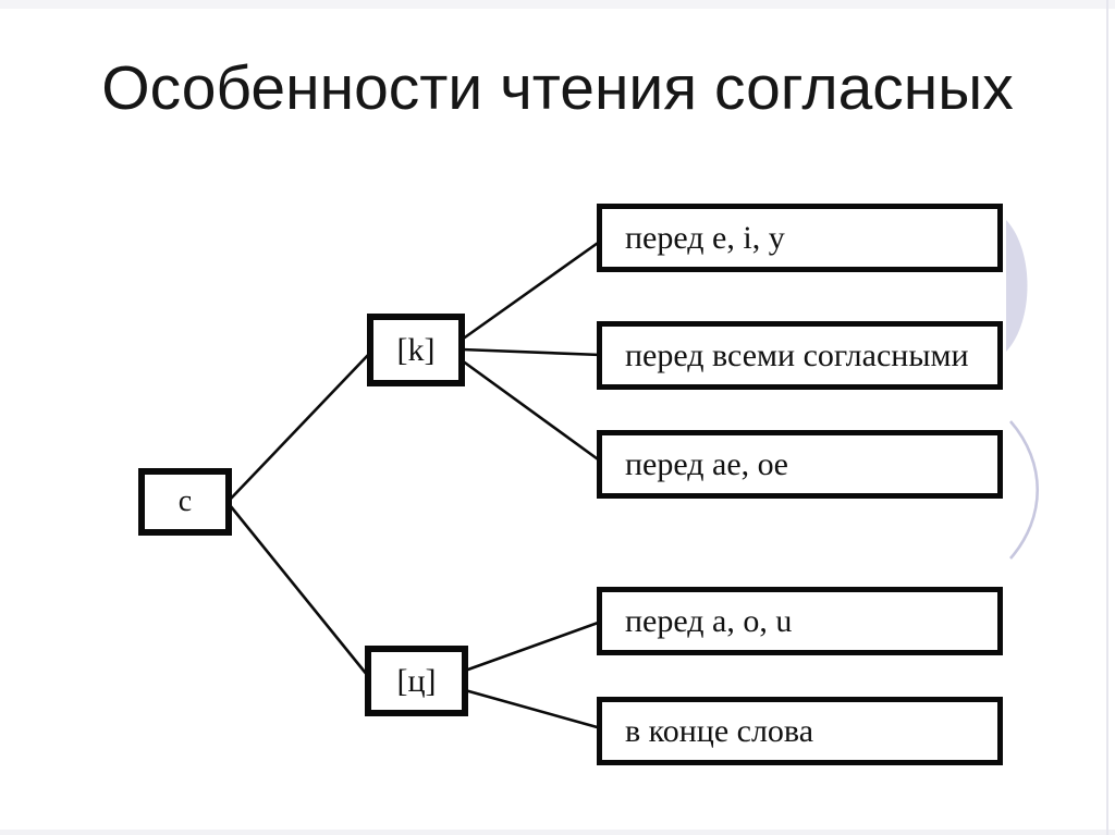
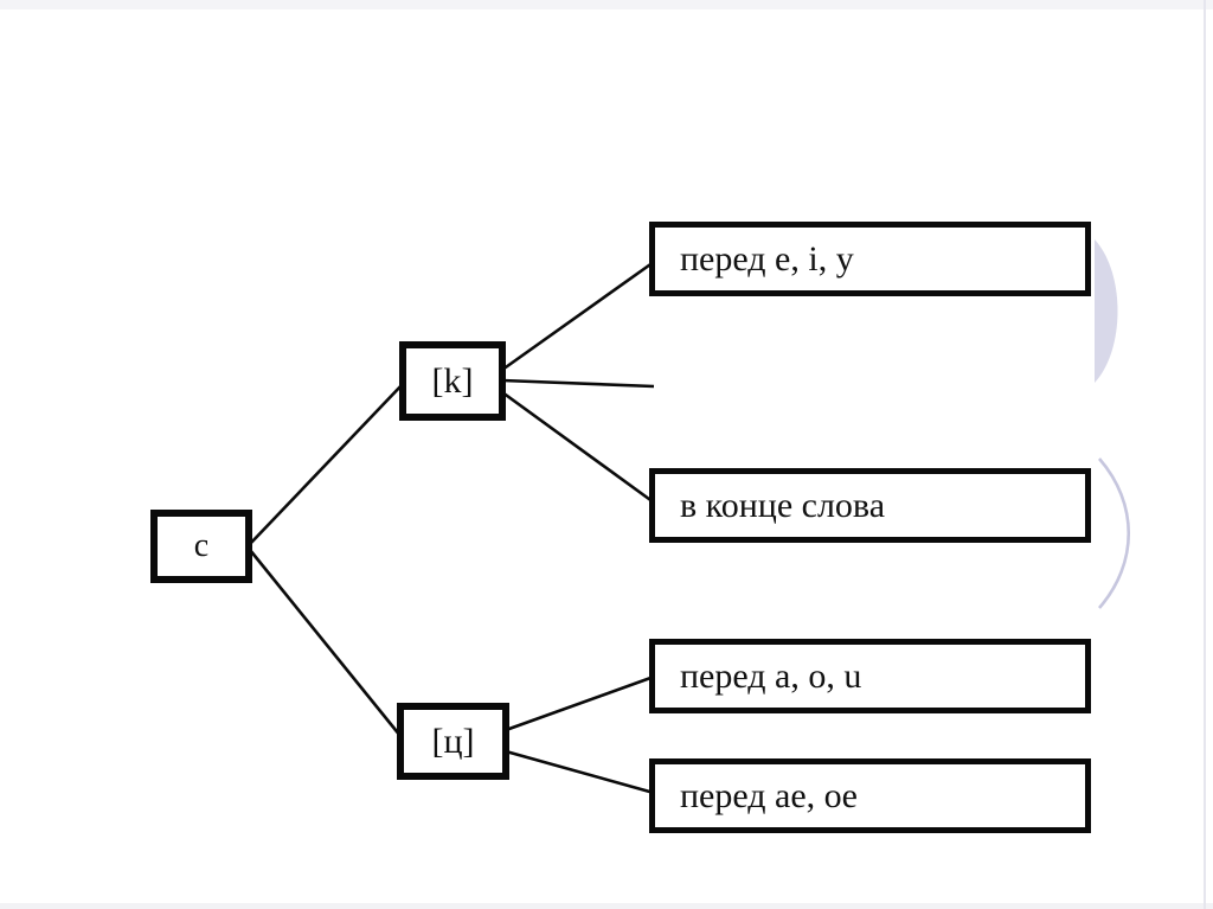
- Особенности чтения согласных
  c
  [k]
  [ц]
  перед e, i, y
- перед всеми согласными
- перед ae, oe
+ в конце слова
  перед a, o, u
- в конце слова
+ перед ae, oe
